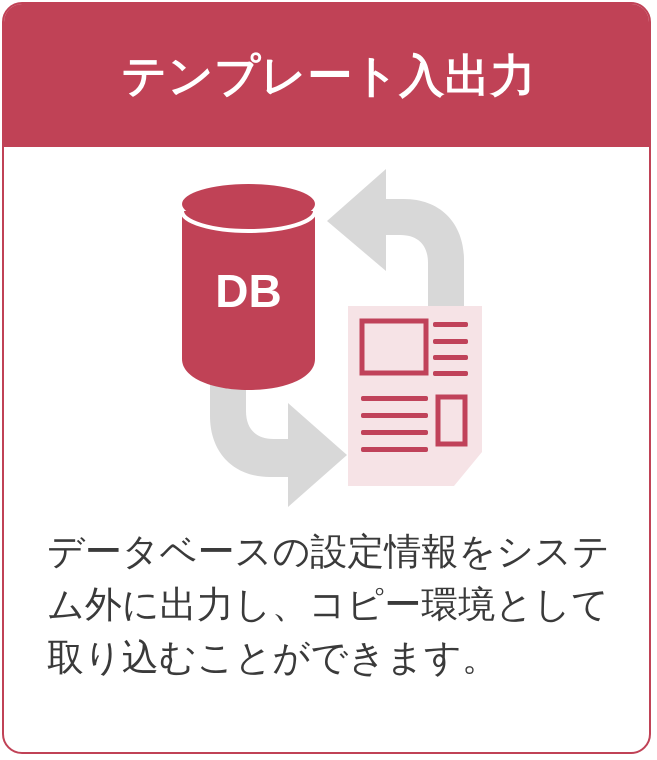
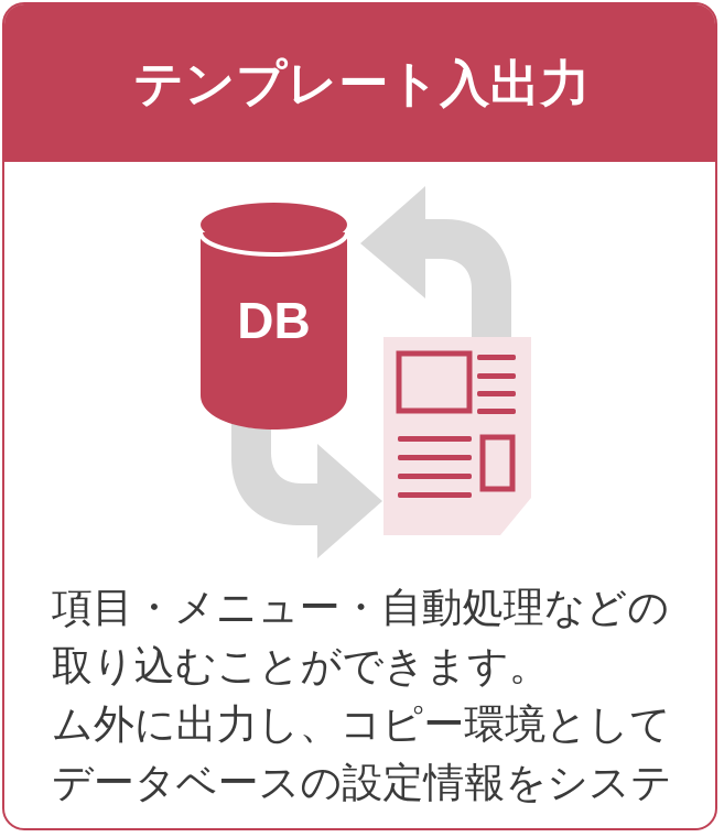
  テンプレート入出力
  DB
+ 項目・メニュー・自動処理などの
- データベースの設定情報をシステ
+ 取り込むことができます。
  ム外に出力し、コピー環境として
- 取り込むことができます。
+ データベースの設定情報をシステ
